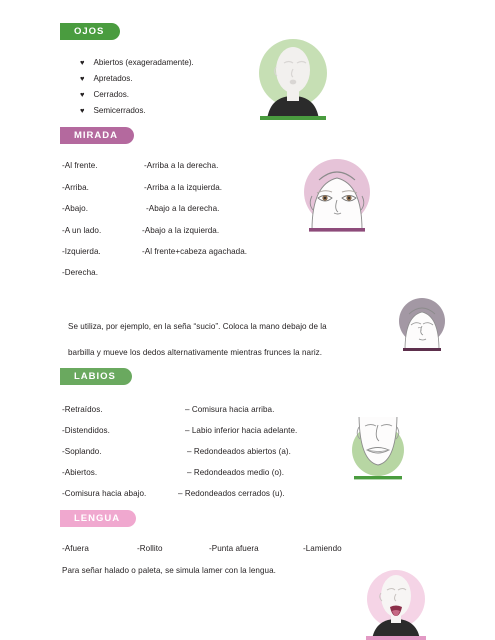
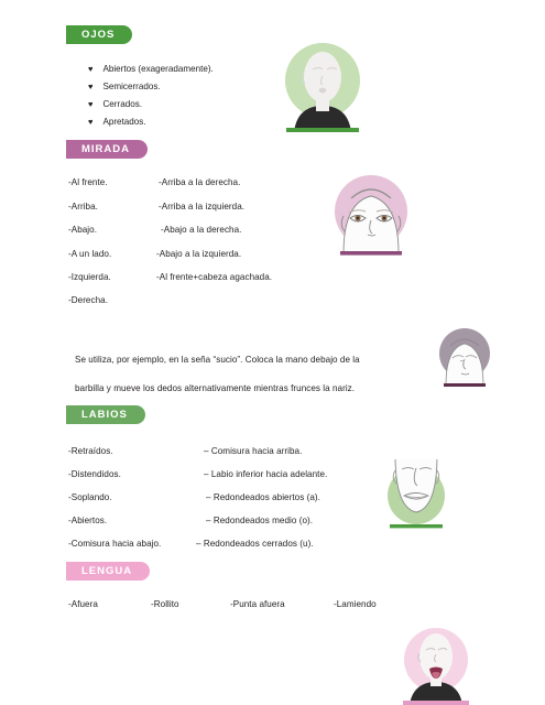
  OJOS
  ♥ Abiertos (exageradamente).
- ♥ Apretados.
+ ♥ Semicerrados.
  ♥ Cerrados.
- ♥ Semicerrados.
+ ♥ Apretados.
  MIRADA
  -Al frente.
  -Arriba.
  -Abajo.
  -A un lado.
  -Izquierda.
  -Derecha.
  -Arriba a la derecha.
  -Arriba a la izquierda.
  -Abajo a la derecha.
  -Abajo a la izquierda.
  -Al frente+cabeza agachada.
  Se utiliza, por ejemplo, en la seña “sucio”. Coloca la mano debajo de la
  barbilla y mueve los dedos alternativamente mientras frunces la nariz.
  LABIOS
  -Retraídos.
  -Distendidos.
  -Soplando.
  -Abiertos.
  -Comisura hacia abajo.
  – Comisura hacia arriba.
  – Labio inferior hacia adelante.
  – Redondeados abiertos (a).
  – Redondeados medio (o).
  – Redondeados cerrados (u).
  LENGUA
  -Afuera
  -Rollito
  -Punta afuera
  -Lamiendo
- Para señar halado o paleta, se simula lamer con la lengua.
